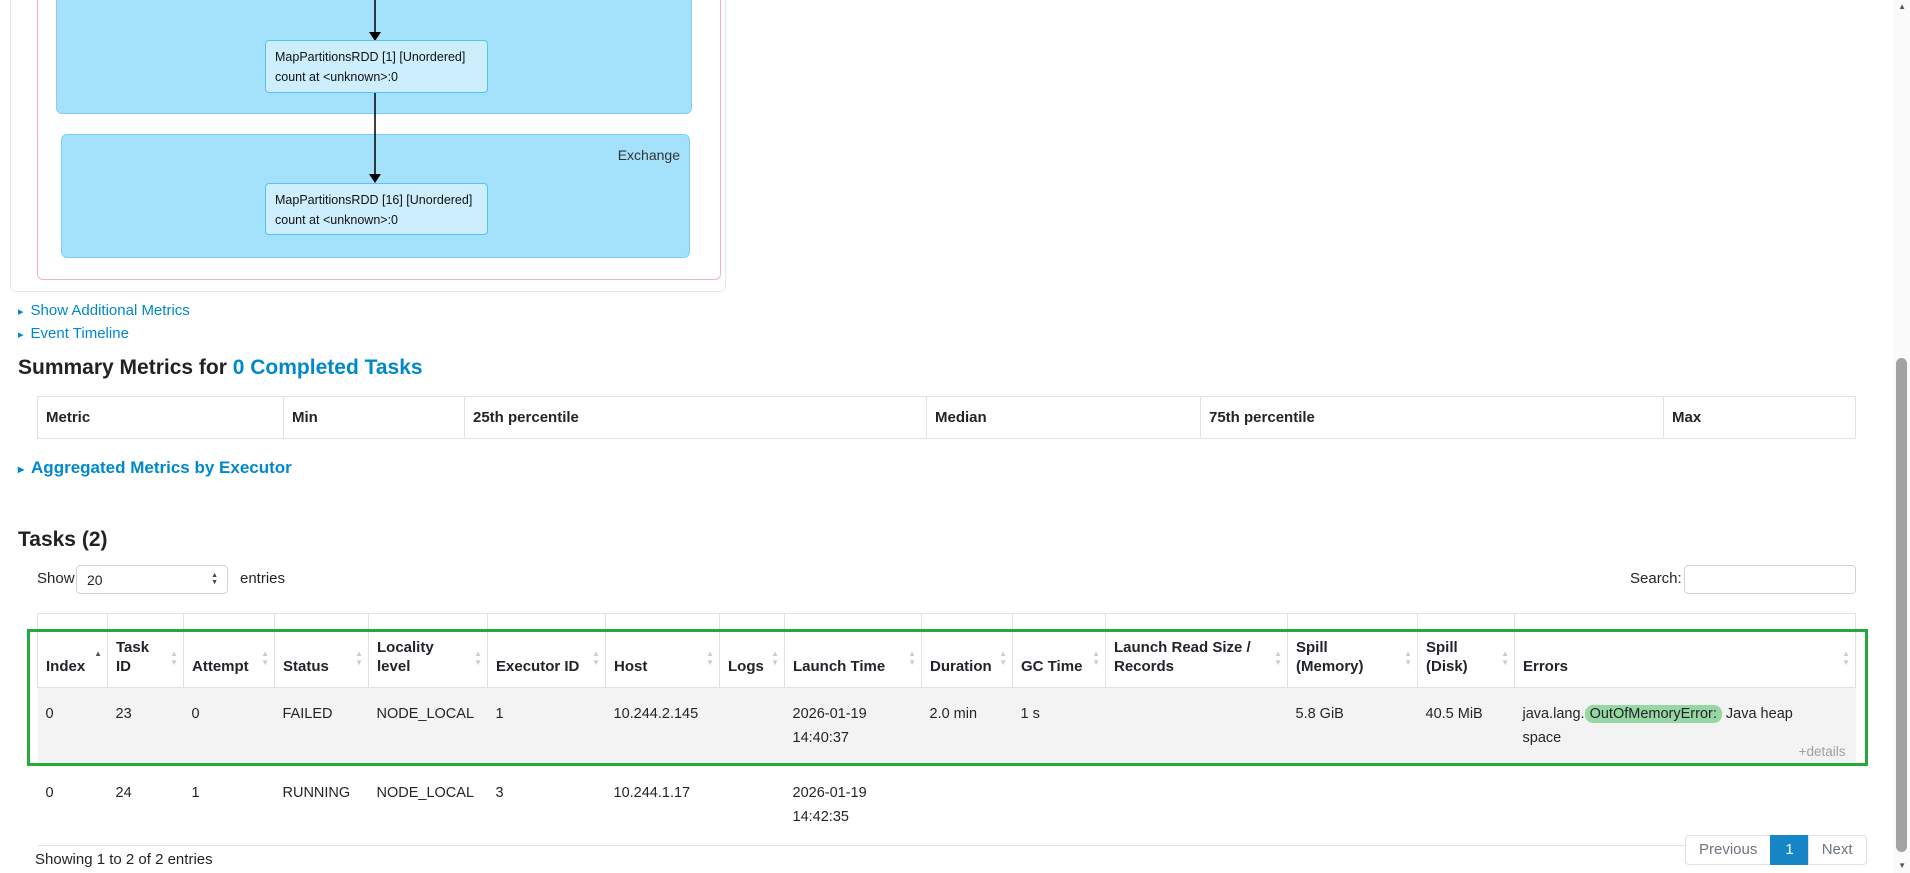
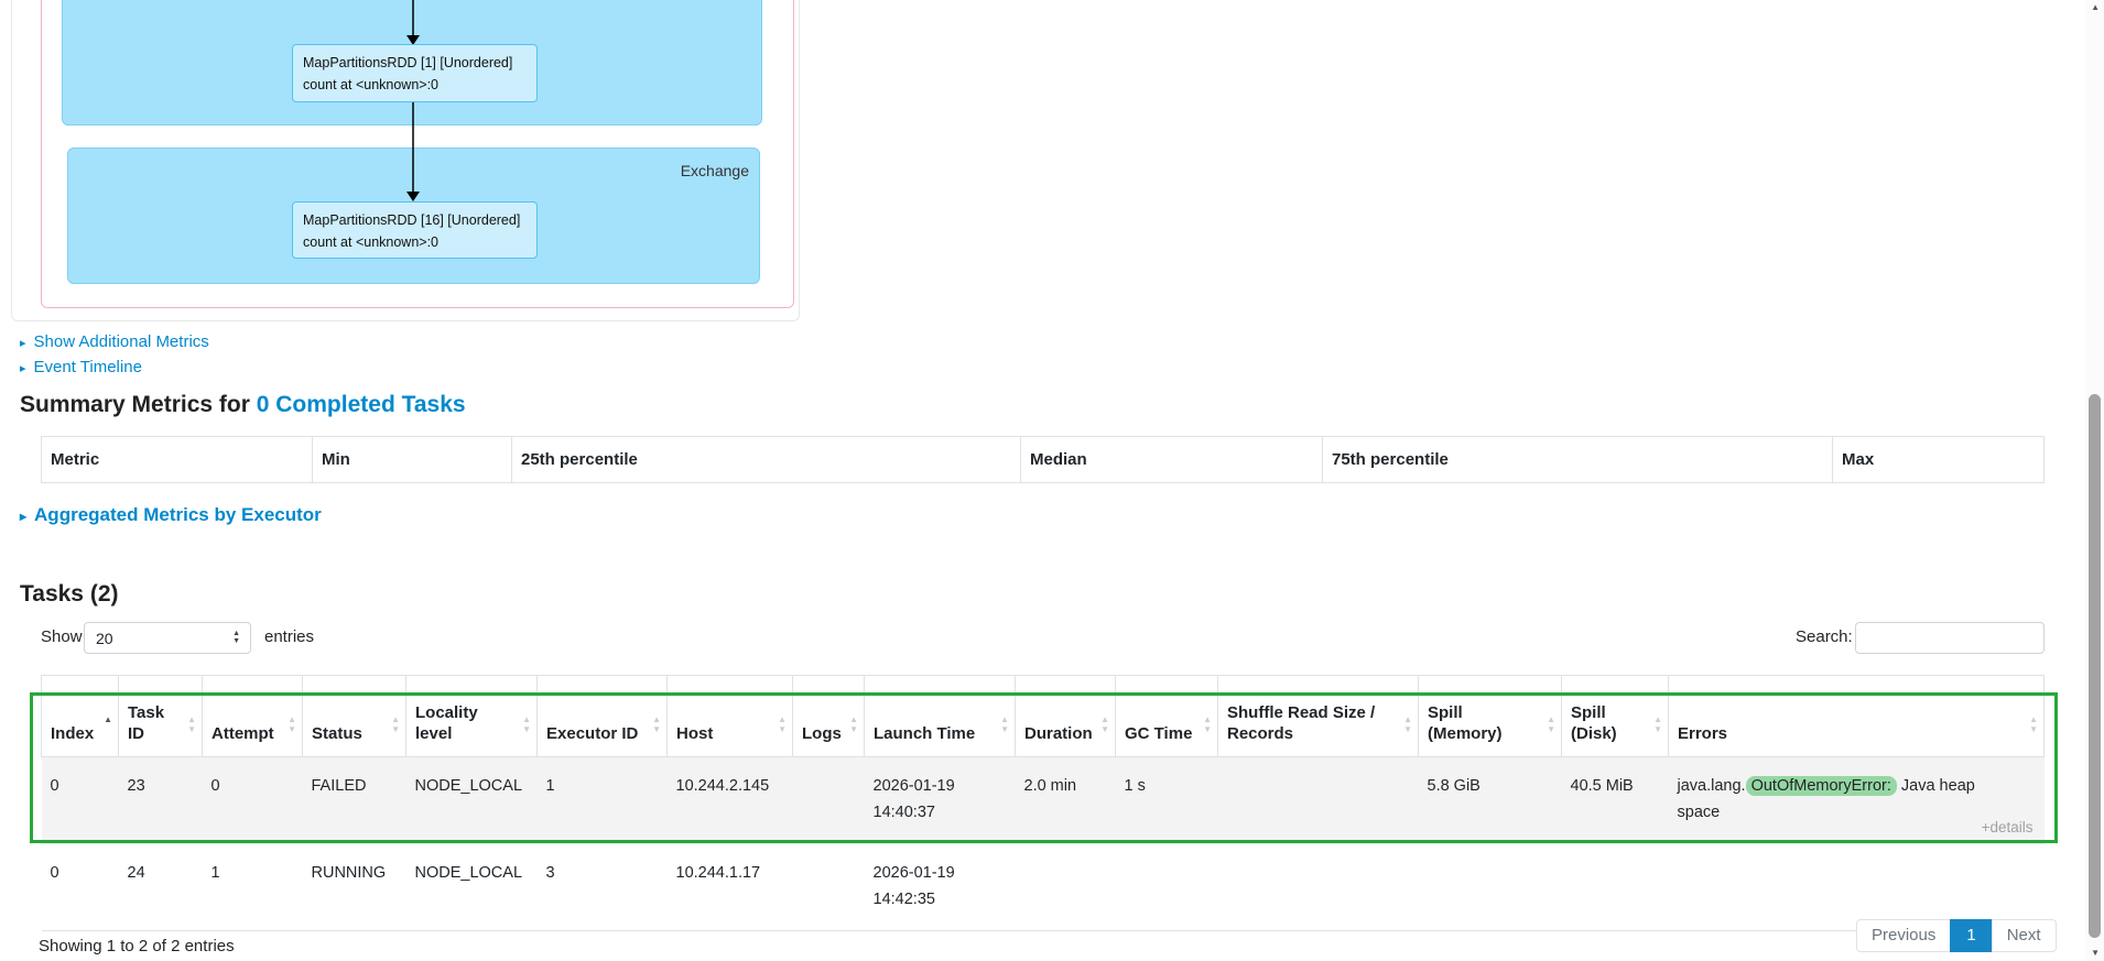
  Exchange
  MapPartitionsRDD [1] [Unordered]
  count at <unknown>:0
  MapPartitionsRDD [16] [Unordered]
  count at <unknown>:0
  ▸ Show Additional Metrics
  ▸ Event Timeline
  Summary Metrics for 0 Completed Tasks
  Metric	Min	25th percentile	Median	75th percentile	Max
  ▸ Aggregated Metrics by Executor
  Tasks (2)
  Show
  20
  entries
  Search:
- Index▲	Task ID▲▼	Attempt▲▼	Status▲▼	Locality level▲▼	Executor ID▲▼	Host▲▼	Logs▲▼	Launch Time▲▼	Duration▲▼	GC Time▲▼	Launch Read Size / Records▲▼	Spill (Memory)▲▼	Spill (Disk)▲▼	Errors▲▼
+ Index▲	Task ID▲▼	Attempt▲▼	Status▲▼	Locality level▲▼	Executor ID▲▼	Host▲▼	Logs▲▼	Launch Time▲▼	Duration▲▼	GC Time▲▼	Shuffle Read Size / Records▲▼	Spill (Memory)▲▼	Spill (Disk)▲▼	Errors▲▼
  0	23	0	FAILED	NODE_LOCAL	1	10.244.2.145		2026-01-19 14:40:37	2.0 min	1 s		5.8 GiB	40.5 MiB	java.lang. OutOfMemoryError: Java heap space +details
  0	24	1	RUNNING	NODE_LOCAL	3	10.244.1.17		2026-01-19 14:42:35
  Showing 1 to 2 of 2 entries
  Previous
  1
  Next
  ▲
  ▼
